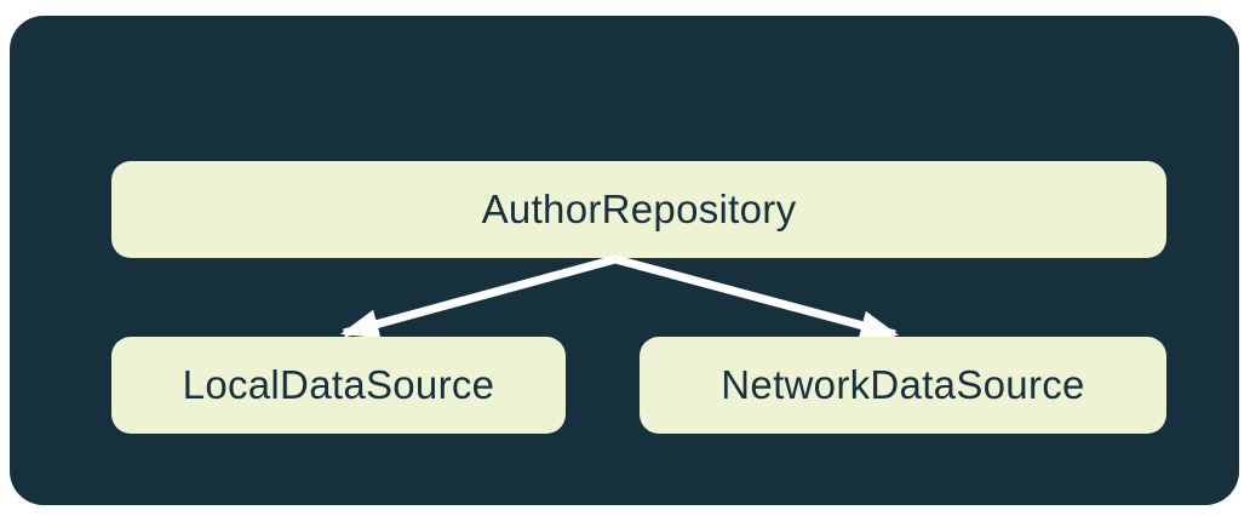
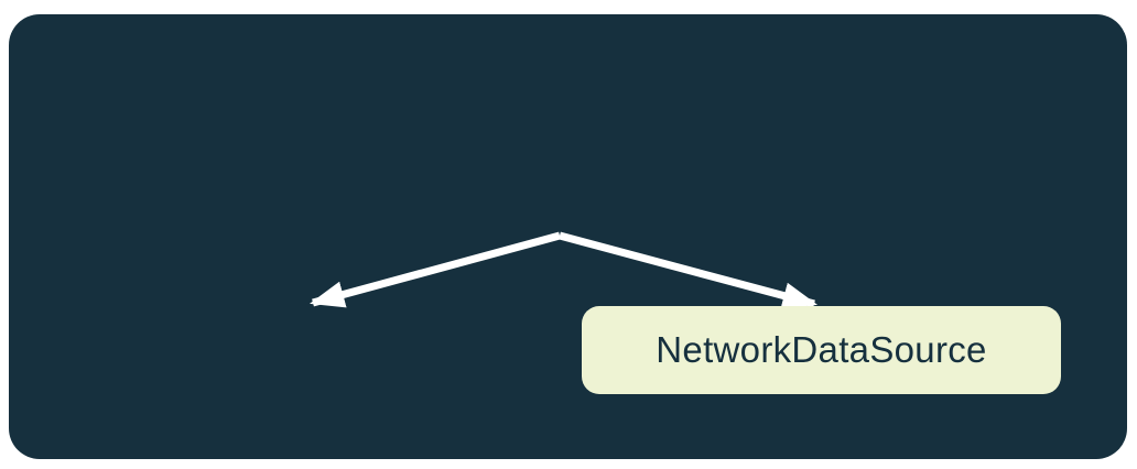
- AuthorRepository
- LocalDataSource
  NetworkDataSource
